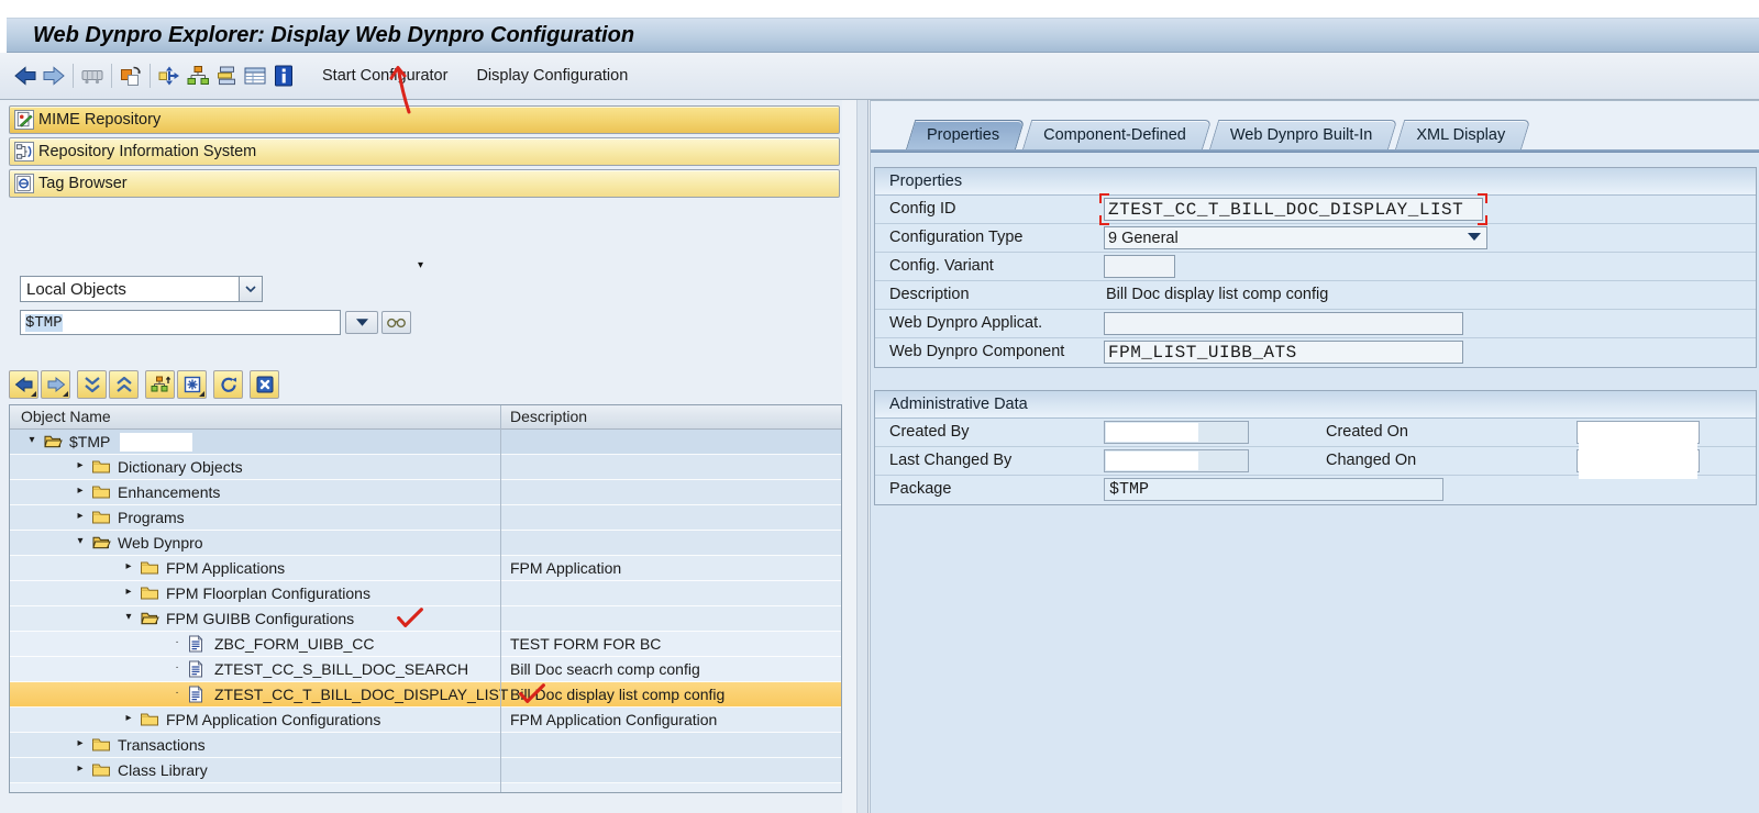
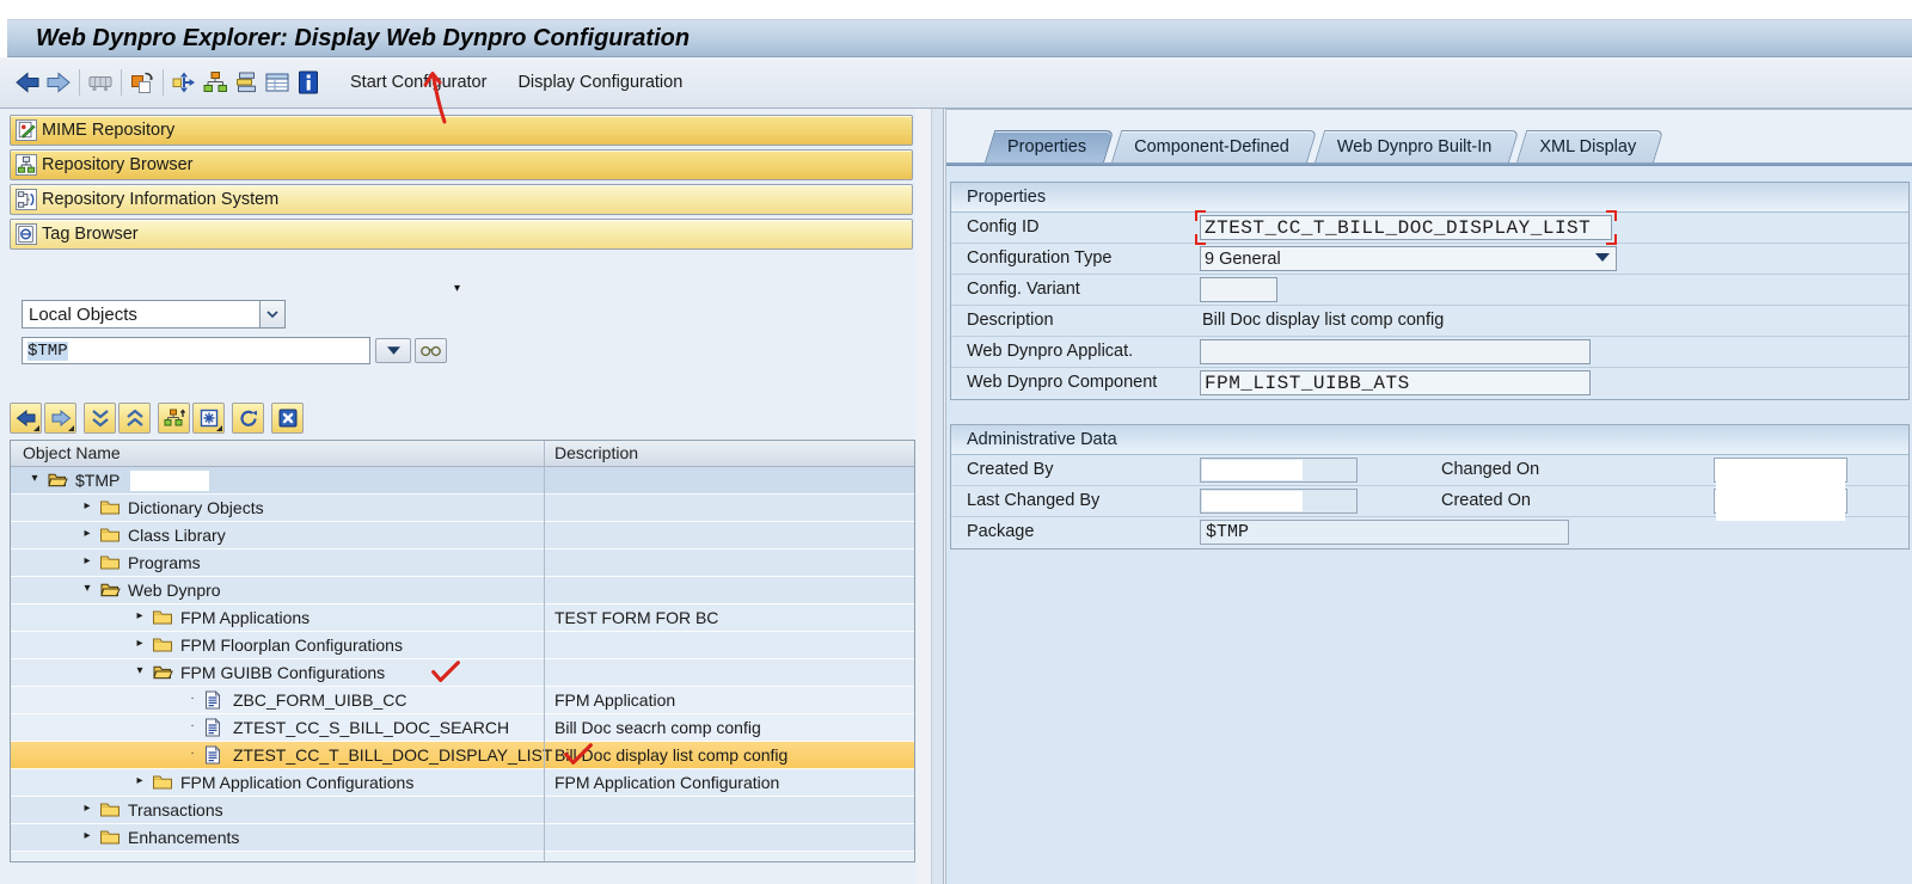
  Web Dynpro Explorer: Display Web Dynpro Configuration
  Start Conigurator
  Display Configuration
  MIME Repository
+ Repository Browser
  Repository Information System
  Tag Browser
  ▾
  Local Objects
  $TMP
  Object Name
  Description
  ▾
  $TMP
  ▸
  Dictionary Objects
  ▸
- Enhancements
+ Class Library
  ▸
  Programs
  ▾
  Web Dynpro
  ▸
  FPM Applications
- FPM Application
+ TEST FORM FOR BC
  ▸
  FPM Floorplan Configurations
  ▾
  FPM GUIBB Configurations
  ·
  ZBC_FORM_UIBB_CC
- TEST FORM FOR BC
+ FPM Application
  ·
  ZTEST_CC_S_BILL_DOC_SEARCH
  Bill Doc seacrh comp config
  ·
  ZTEST_CC_T_BILL_DOC_DISPLAY_LIST
  Bll Doc display list comp config
  ▸
  FPM Application Configurations
  FPM Application Configuration
  ▸
  Transactions
  ▸
- Class Library
+ Enhancements
  Properties
  Component-Defined
  Web Dynpro Built-In
  XML Display
  Properties
  Config ID
  ZTEST_CC_T_BILL_DOC_DISPLAY_LIST
  Configuration Type
  9 General
  Config. Variant
  Description
  Bill Doc display list comp config
  Web Dynpro Applicat.
  Web Dynpro Component
  FPM_LIST_UIBB_ATS
  Administrative Data
  Created By
- Created On
+ Changed On
  Last Changed By
- Changed On
+ Created On
  Package
  $TMP
